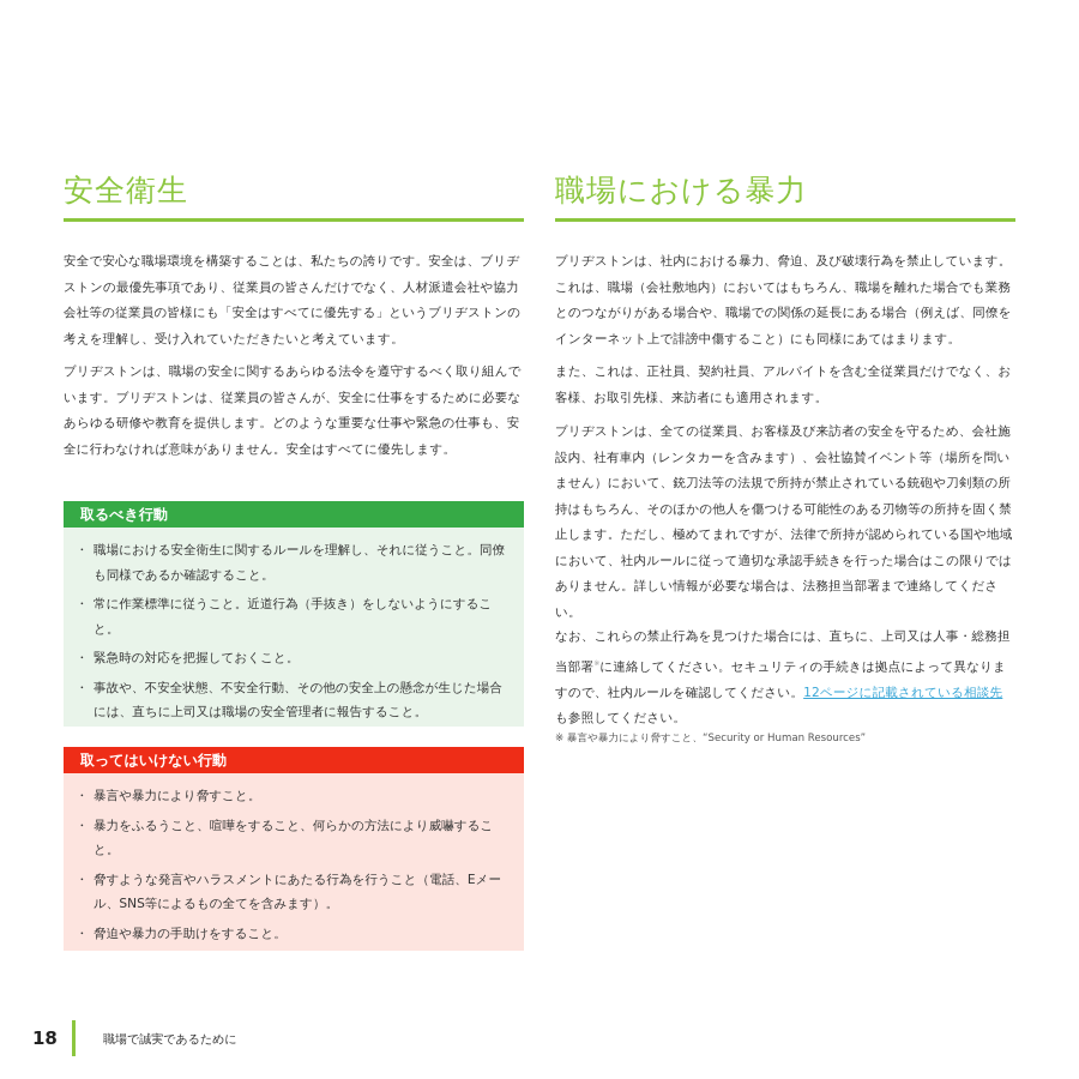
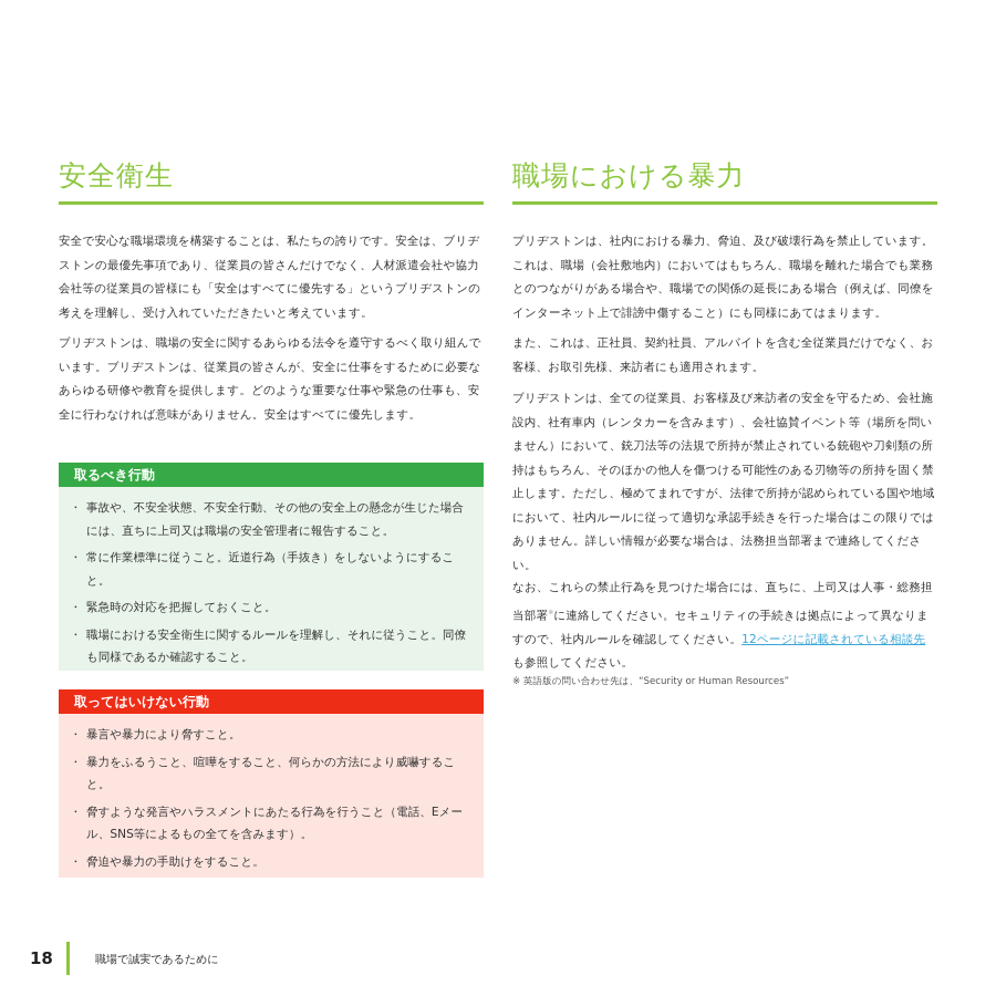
  安全衛生
  安全で安心な職場環境を構築することは、私たちの誇りです。安全は、ブリヂストンの最優先事項であり、従業員の皆さんだけでなく、人材派遣会社や協力会社等の従業員の皆様にも「安全はすべてに優先する」というブリヂストンの考えを理解し、受け入れていただきたいと考えています。
  ブリヂストンは、職場の安全に関するあらゆる法令を遵守するべく取り組んでいます。ブリヂストンは、従業員の皆さんが、安全に仕事をするために必要なあらゆる研修や教育を提供します。どのような重要な仕事や緊急の仕事も、安全に行わなければ意味がありません。安全はすべてに優先します。
  取るべき行動
- 職場における安全衛生に関するルールを理解し、それに従うこと。同僚も同様であるか確認すること。
+ 事故や、不安全状態、不安全行動、その他の安全上の懸念が生じた場合には、直ちに上司又は職場の安全管理者に報告すること。
  常に作業標準に従うこと。近道行為（手抜き）をしないようにすること。
  緊急時の対応を把握しておくこと。
- 事故や、不安全状態、不安全行動、その他の安全上の懸念が生じた場合には、直ちに上司又は職場の安全管理者に報告すること。
+ 職場における安全衛生に関するルールを理解し、それに従うこと。同僚も同様であるか確認すること。
  取ってはいけない行動
  暴言や暴力により脅すこと。
  暴力をふるうこと、喧嘩をすること、何らかの方法により威嚇すること。
  脅すような発言やハラスメントにあたる行為を行うこと（電話、Eメール、SNS等によるもの全てを含みます）。
  脅迫や暴力の手助けをすること。
  職場における暴力
  ブリヂストンは、社内における暴力、脅迫、及び破壊行為を禁止しています。これは、職場（会社敷地内）においてはもちろん、職場を離れた場合でも業務とのつながりがある場合や、職場での関係の延長にある場合（例えば、同僚をインターネット上で誹謗中傷すること）にも同様にあてはまります。
  また、これは、正社員、契約社員、アルバイトを含む全従業員だけでなく、お客様、お取引先様、来訪者にも適用されます。
  ブリヂストンは、全ての従業員、お客様及び来訪者の安全を守るため、会社施設内、社有車内（レンタカーを含みます）、会社協賛イベント等（場所を問いません）において、銃刀法等の法規で所持が禁止されている銃砲や刀剣類の所持はもちろん、そのほかの他人を傷つける可能性のある刃物等の所持を固く禁止します。ただし、極めてまれですが、法律で所持が認められている国や地域において、社内ルールに従って適切な承認手続きを行った場合はこの限りではありません。詳しい情報が必要な場合は、法務担当部署まで連絡してください。
  なお、これらの禁止行為を見つけた場合には、直ちに、上司又は人事・総務担当部署 に連絡してください。セキュリティの手続きは拠点によって異なりますので、社内ルールを確認してください。12ページに記載されている相談先も参照してください。
- ※ 暴言や暴力により脅すこと、“Security or Human Resources”
+ ※ 英語版の問い合わせ先は、“Security or Human Resources”
  18
  職場で誠実であるために
